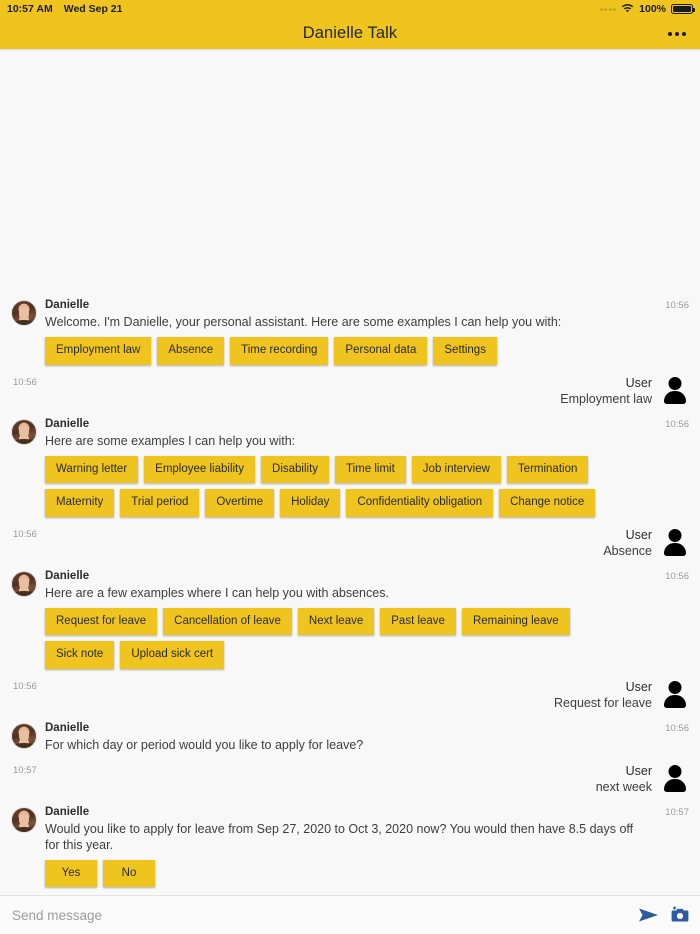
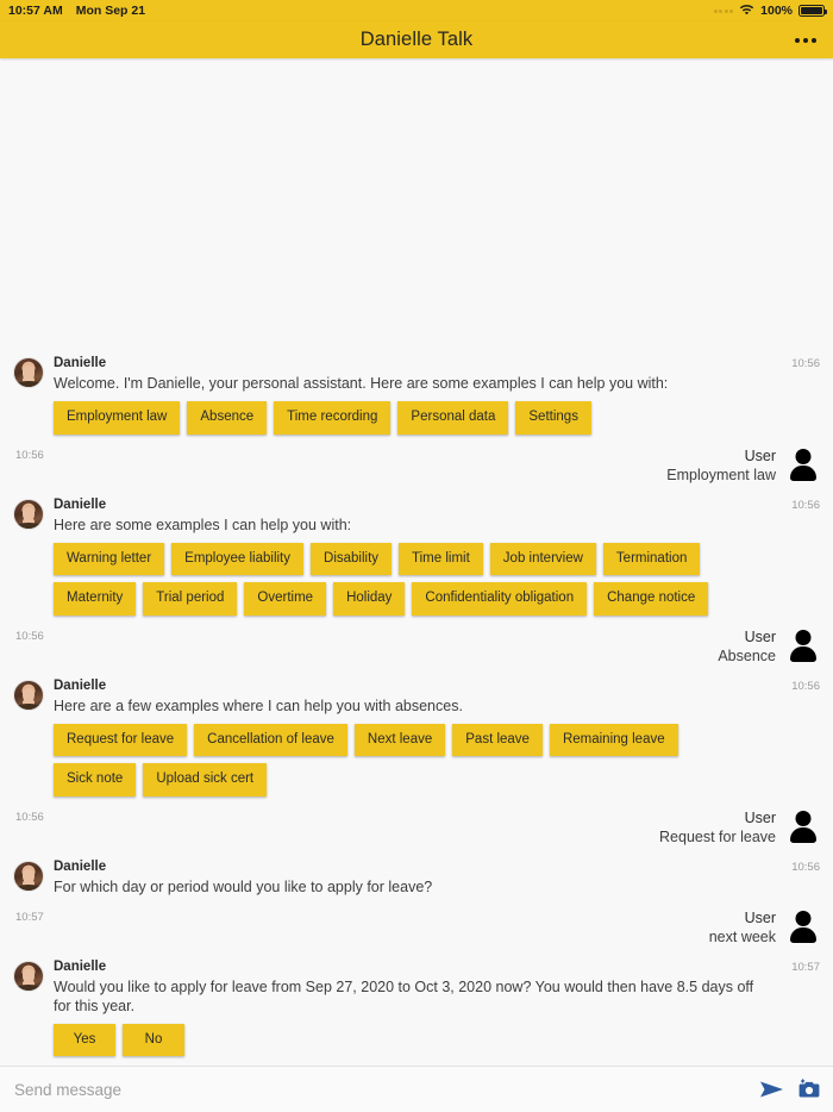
  10:57 AM
- Wed Sep 21
+ Mon Sep 21
  100%
  Danielle Talk
  Danielle
  Welcome. I'm Danielle, your personal assistant. Here are some examples I can help you with:
  Employment law
  Absence
  Time recording
  Personal data
  Settings
  10:56
  10:56
  User
  Employment law
  Danielle
  Here are some examples I can help you with:
  Warning letter
  Employee liability
  Disability
  Time limit
  Job interview
  Termination
  Maternity
  Trial period
  Overtime
  Holiday
  Confidentiality obligation
  Change notice
  10:56
  10:56
  User
  Absence
  Danielle
  Here are a few examples where I can help you with absences.
  Request for leave
  Cancellation of leave
  Next leave
  Past leave
  Remaining leave
  Sick note
  Upload sick cert
  10:56
  10:56
  User
  Request for leave
  Danielle
  For which day or period would you like to apply for leave?
  10:56
  10:57
  User
  next week
  Danielle
  Would you like to apply for leave from Sep 27, 2020 to Oct 3, 2020 now? You would then have 8.5 days off for this year.
  Yes
  No
  10:57
  Send message
